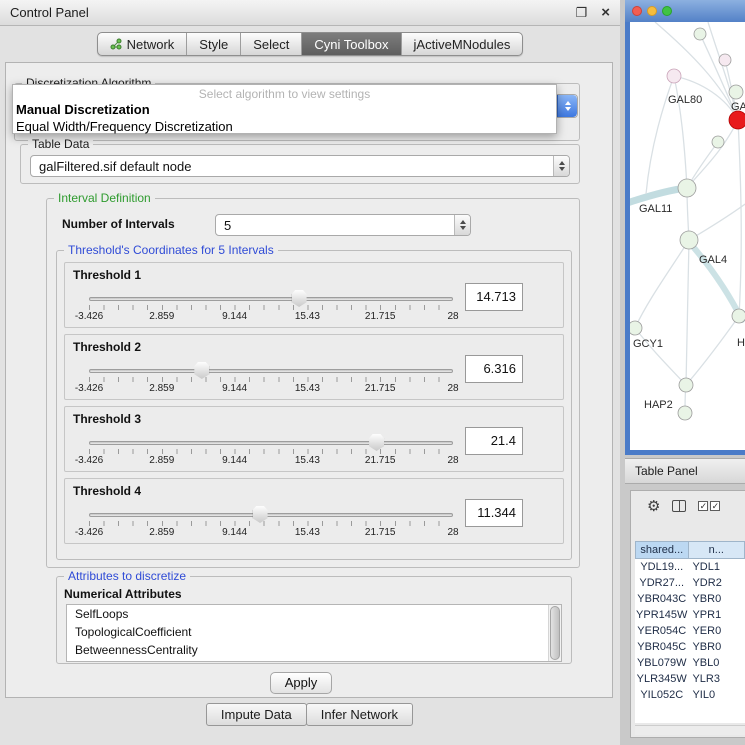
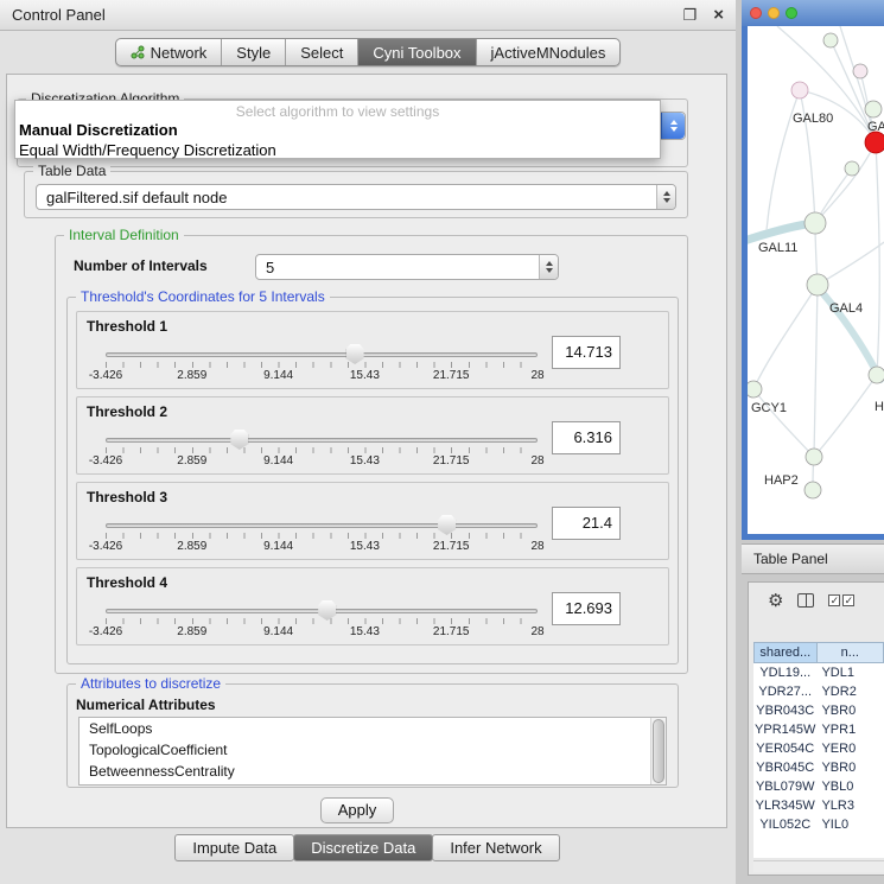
  Control Panel
  ❐
  ×
  Network
  Style
  Select
  Cyni Toolbox
  jActiveMNodules
  Discretization Algorithm
  Select algorithm to view settings
  Manual Discretization
  Equal Width/Frequency Discretization
  Table Data
  galFiltered.sif default node
  Interval Definition
  Number of Intervals
  5
  Threshold's Coordinates for 5 Intervals
  Threshold 1
  -3.426
  2.859
  9.144
  15.43
  21.715
  28
  14.713
  Threshold 2
  -3.426
  2.859
  9.144
  15.43
  21.715
  28
  6.316
  Threshold 3
  -3.426
  2.859
  9.144
  15.43
  21.715
  28
  21.4
  Threshold 4
  -3.426
  2.859
  9.144
  15.43
  21.715
  28
- 11.344
+ 12.693
  Attributes to discretize
  Numerical Attributes
  SelfLoops
  TopologicalCoefficient
  BetweennessCentrality
  Apply
  Impute Data
+ Discretize Data
  Infer Network
  GAL80
  GA
  GAL11
  GAL4
  GCY1
  HAP2
  H
  Table Panel
  ⚙
  ✓
  ✓
  shared...
  n...
  YDL19...
  YDL1
  YDR27...
  YDR2
  YBR043C
  YBR0
  YPR145W
  YPR1
  YER054C
  YER0
  YBR045C
  YBR0
  YBL079W
  YBL0
  YLR345W
  YLR3
  YIL052C
  YIL0
